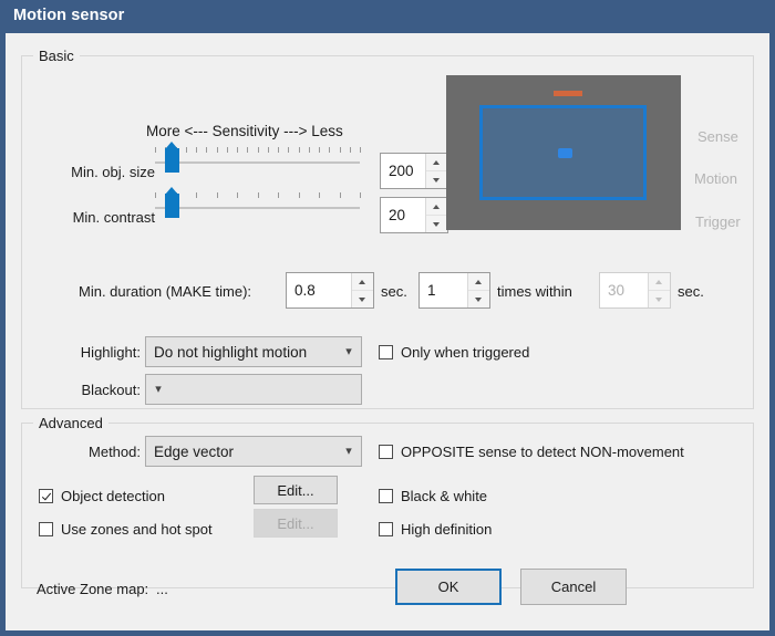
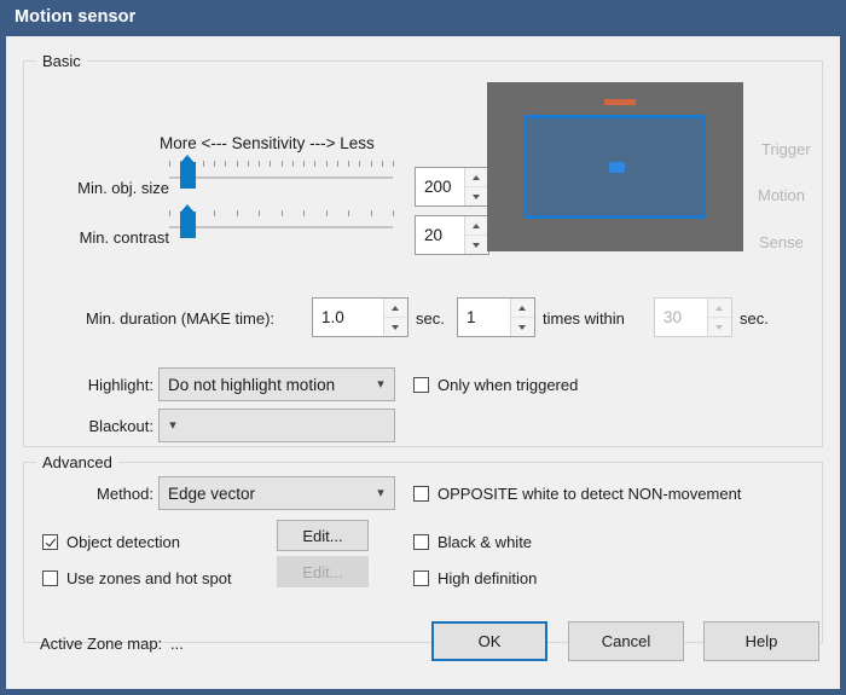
  Motion sensor
  Basic
  More <--- Sensitivity ---> Less
  Min. obj. size
  200
  Min. contrast
  20
- Sense
+ Trigger
  Motion
- Trigger
+ Sense
  Min. duration (MAKE time):
- 0.8
+ 1.0
  sec.
  1
  times within
  30
  sec.
  Highlight:
  Do not highlight motion
  ▾
  Only when triggered
  Blackout:
  ▾
  Advanced
  Method:
  Edge vector
  ▾
- OPPOSITE sense to detect NON-movement
+ OPPOSITE white to detect NON-movement
  Object detection
  Edit...
  Black & white
  Use zones and hot spot
  Edit...
  High definition
  Active Zone map:
  ...
  OK
  Cancel
+ Help
